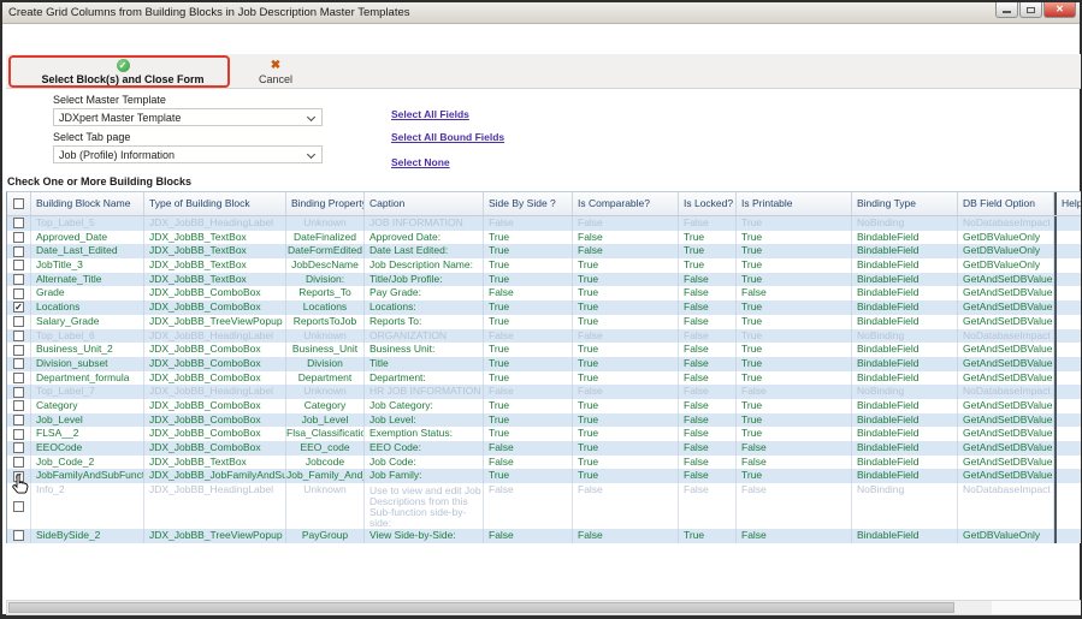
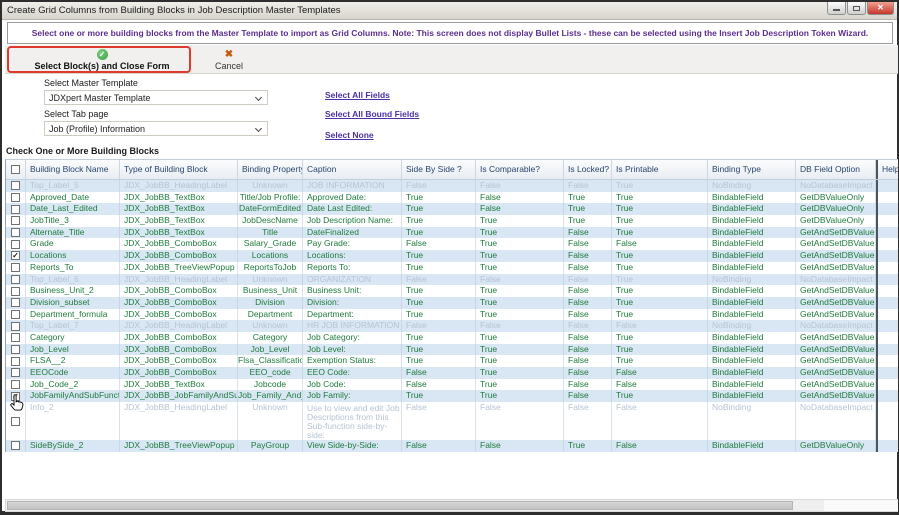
  Create Grid Columns from Building Blocks in Job Description Master Templates
  ✕
+ Select one or more building blocks from the Master Template to import as Grid Columns. Note: This screen does not display Bullet Lists - these can be selected using the Insert Job Description Token Wizard.
  ✓
  Select Block(s) and Close Form
  ✖
  Cancel
  Select Master Template
  JDXpert Master Template
  Select Tab page
  Job (Profile) Information
  Select All Fields
  Select All Bound Fields
  Select None
  Check One or More Building Blocks
  Building Block Name
  Type of Building Block
  Binding Property
  Caption
  Side By Side ?
  Is Comparable?
  Is Locked?
  Is Printable
  Binding Type
  DB Field Option
  Help
  Top_Label_5
  JDX_JobBB_HeadingLabel
  Unknown
  JOB INFORMATION
  False
  False
  False
  True
  NoBinding
  NoDatabaseImpact
  Approved_Date
  JDX_JobBB_TextBox
- DateFinalized
+ Title/Job Profile:
  Approved Date:
  True
  False
  True
  True
  BindableField
  GetDBValueOnly
  Date_Last_Edited
  JDX_JobBB_TextBox
  DateFormEdited
  Date Last Edited:
  True
  False
  True
  True
  BindableField
  GetDBValueOnly
  JobTitle_3
  JDX_JobBB_TextBox
  JobDescName
  Job Description Name:
  True
  True
  True
  True
  BindableField
  GetDBValueOnly
  Alternate_Title
  JDX_JobBB_TextBox
- Division:
+ Title
- Title/Job Profile:
+ DateFinalized
  True
  True
  False
  True
  BindableField
  GetAndSetDBValue
  Grade
  JDX_JobBB_ComboBox
- Reports_To
+ Salary_Grade
  Pay Grade:
  False
  True
  False
  False
  BindableField
  GetAndSetDBValue
  ✓
  Locations
  JDX_JobBB_ComboBox
  Locations
  Locations:
  True
  True
  False
  True
  BindableField
  GetAndSetDBValue
- Salary_Grade
+ Reports_To
  JDX_JobBB_TreeViewPopup
  ReportsToJob
  Reports To:
  True
  True
  False
  True
  BindableField
  GetAndSetDBValue
  Top_Label_6
  JDX_JobBB_HeadingLabel
  Unknown
  ORGANIZATION
  False
  False
  False
  True
  NoBinding
  NoDatabaseImpact
  Business_Unit_2
  JDX_JobBB_ComboBox
  Business_Unit
  Business Unit:
  True
  True
  False
  True
  BindableField
  GetAndSetDBValue
  Division_subset
  JDX_JobBB_ComboBox
  Division
- Title
+ Division:
  True
  True
  False
  True
  BindableField
  GetAndSetDBValue
  Department_formula
  JDX_JobBB_ComboBox
  Department
  Department:
  True
  True
  False
  True
  BindableField
  GetAndSetDBValue
  Top_Label_7
  JDX_JobBB_HeadingLabel
  Unknown
  HR JOB INFORMATION
  False
  False
  False
  False
  NoBinding
  NoDatabaseImpact
  Category
  JDX_JobBB_ComboBox
  Category
  Job Category:
  True
  True
  False
  True
  BindableField
  GetAndSetDBValue
  Job_Level
  JDX_JobBB_ComboBox
  Job_Level
  Job Level:
  True
  True
  False
  True
  BindableField
  GetAndSetDBValue
  FLSA__2
  JDX_JobBB_ComboBox
  Flsa_Classificatio
  Exemption Status:
  True
  True
  False
  True
  BindableField
  GetAndSetDBValue
  EEOCode
  JDX_JobBB_ComboBox
  EEO_code
  EEO Code:
  False
  True
  False
  False
  BindableField
  GetAndSetDBValue
  Job_Code_2
  JDX_JobBB_TextBox
  Jobcode
  Job Code:
  False
  True
  False
  False
  BindableField
  GetAndSetDBValue
  JobFamilyAndSubFunct
  JDX_JobBB_JobFamilyAndSu
  Job_Family_And
  Job Family:
  True
  True
  False
  True
  BindableField
  GetAndSetDBValue
  Info_2
  JDX_JobBB_HeadingLabel
  Unknown
  Use to view and edit Job Descriptions from this Sub-function side-by-side:
  False
  False
  False
  False
  NoBinding
  NoDatabaseImpact
  SideBySide_2
  JDX_JobBB_TreeViewPopup
  PayGroup
  View Side-by-Side:
  False
  False
  True
  False
  BindableField
  GetDBValueOnly
